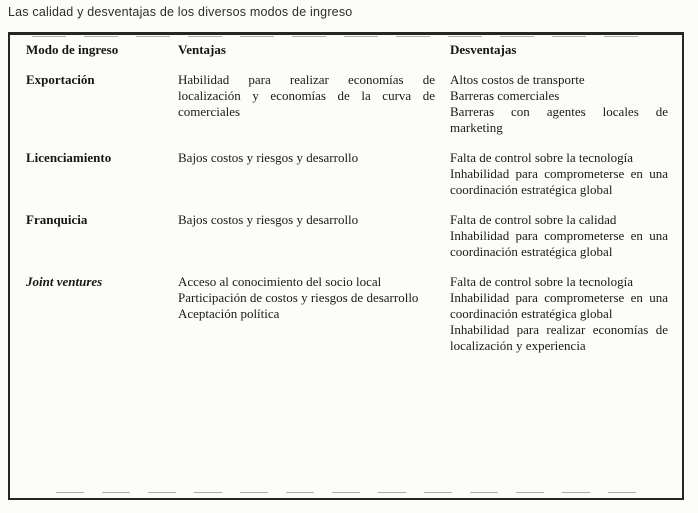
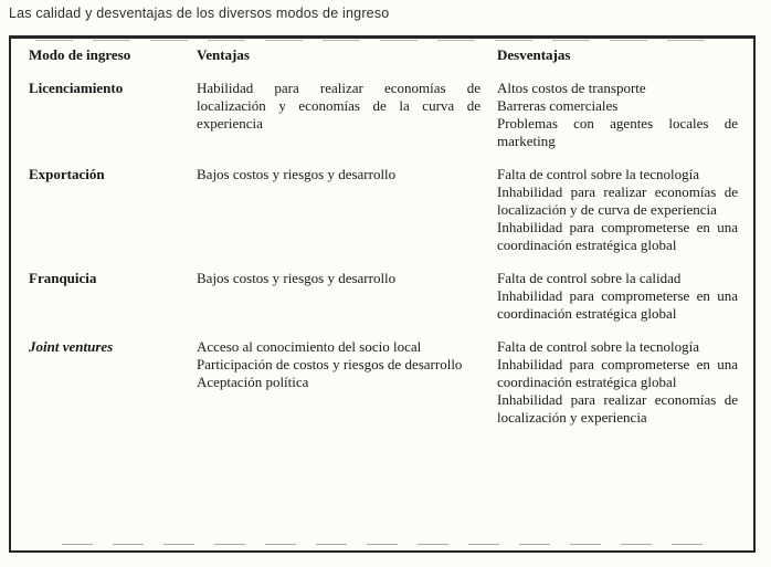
  Las calidad y desventajas de los diversos modos de ingreso
  Modo de ingreso
  Ventajas
  Desventajas
- Exportación
+ Licenciamiento
- Habilidad para realizar economías de localización y economías de la curva de comerciales
+ Habilidad para realizar economías de localización y economías de la curva de experiencia
  Altos costos de transporte
  Barreras comerciales
- Barreras con agentes locales de marketing
+ Problemas con agentes locales de marketing
- Licenciamiento
+ Exportación
  Bajos costos y riesgos y desarrollo
  Falta de control sobre la tecnología
+ Inhabilidad para realizar economías de localización y de curva de experiencia
  Inhabilidad para comprometerse en una coordinación estratégica global
  Franquicia
  Bajos costos y riesgos y desarrollo
  Falta de control sobre la calidad
  Inhabilidad para comprometerse en una coordinación estratégica global
  Joint ventures
  Acceso al conocimiento del socio local
  Participación de costos y riesgos de desarrollo
  Aceptación política
  Falta de control sobre la tecnología
  Inhabilidad para comprometerse en una coordinación estratégica global
  Inhabilidad para realizar economías de localización y experiencia
